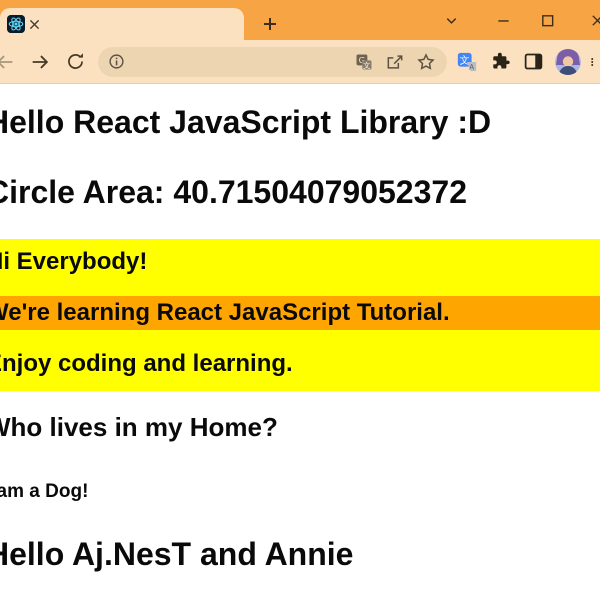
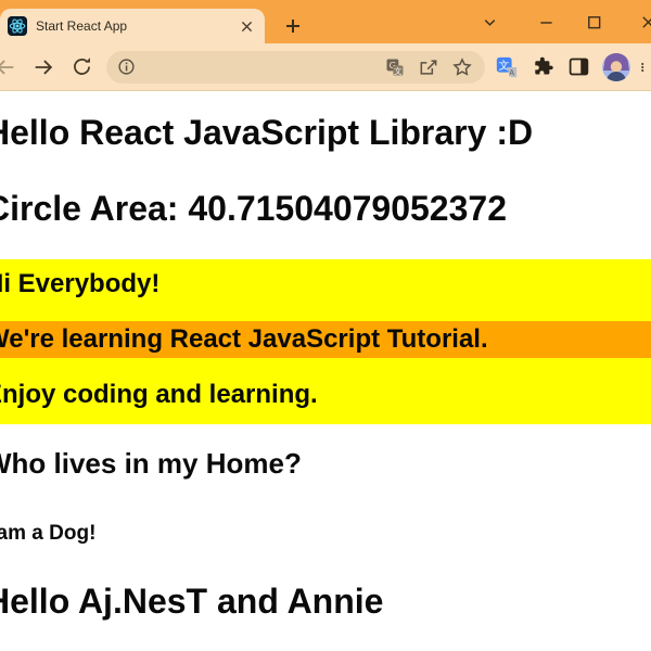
+ Start React App
  G
  文
  文
  A
  ello React JavaScript Library :D
  ircle Area: 40.71504079052372
  i Everybody!
  e're learning React JavaScript Tutorial.
  njoy coding and learning.
  ho lives in my Home?
  am a Dog!
  ello Aj.NesT and Annie
